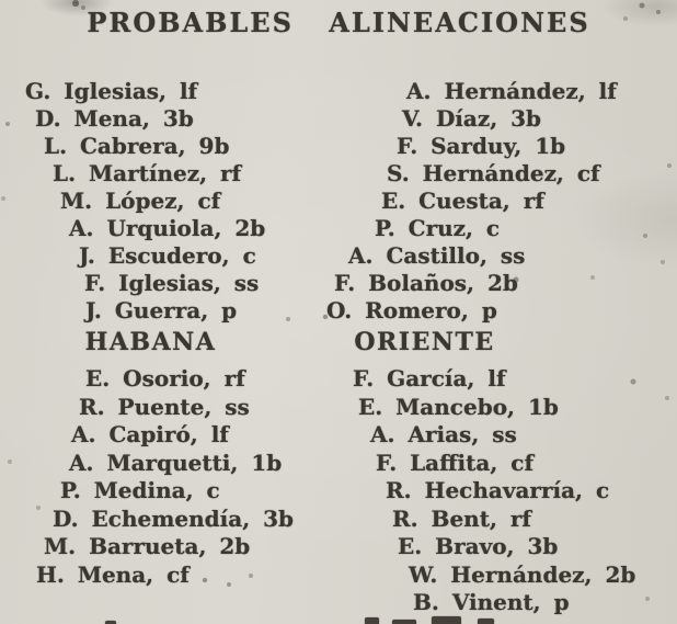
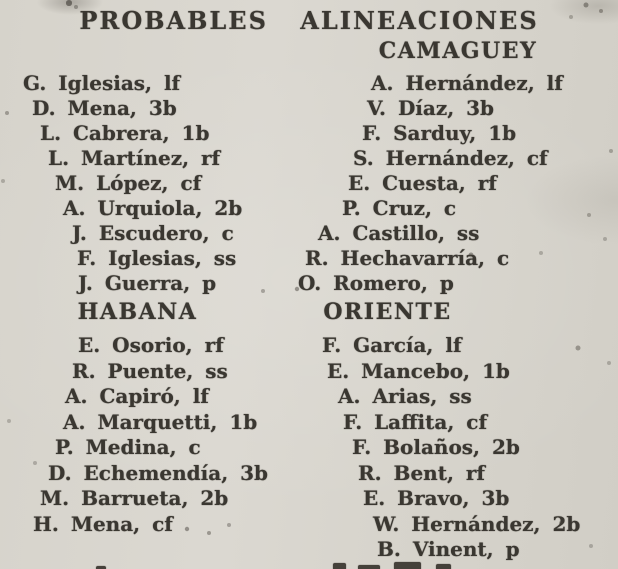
  PROBABLES ALINEACIONES
+ CAMAGUEY
  G. Iglesias, lf
  D. Mena, 3b
- L. Cabrera, 9b
+ L. Cabrera, 1b
  L. Martínez, rf
  M. López, cf
  A. Urquiola, 2b
  J. Escudero, c
  F. Iglesias, ss
  J. Guerra, p
  A. Hernández, lf
  V. Díaz, 3b
  F. Sarduy, 1b
  S. Hernández, cf
  E. Cuesta, rf
  P. Cruz, c
  A. Castillo, ss
- F. Bolaños, 2b
+ R. Hechavarría, c
  O. Romero, p
  HABANA
  ORIENTE
  E. Osorio, rf
  R. Puente, ss
  A. Capiró, lf
  A. Marquetti, 1b
  P. Medina, c
  D. Echemendía, 3b
  M. Barrueta, 2b
  H. Mena, cf
  F. García, lf
  E. Mancebo, 1b
  A. Arias, ss
  F. Laffita, cf
- R. Hechavarría, c
+ F. Bolaños, 2b
  R. Bent, rf
  E. Bravo, 3b
  W. Hernández, 2b
  B. Vinent, p
